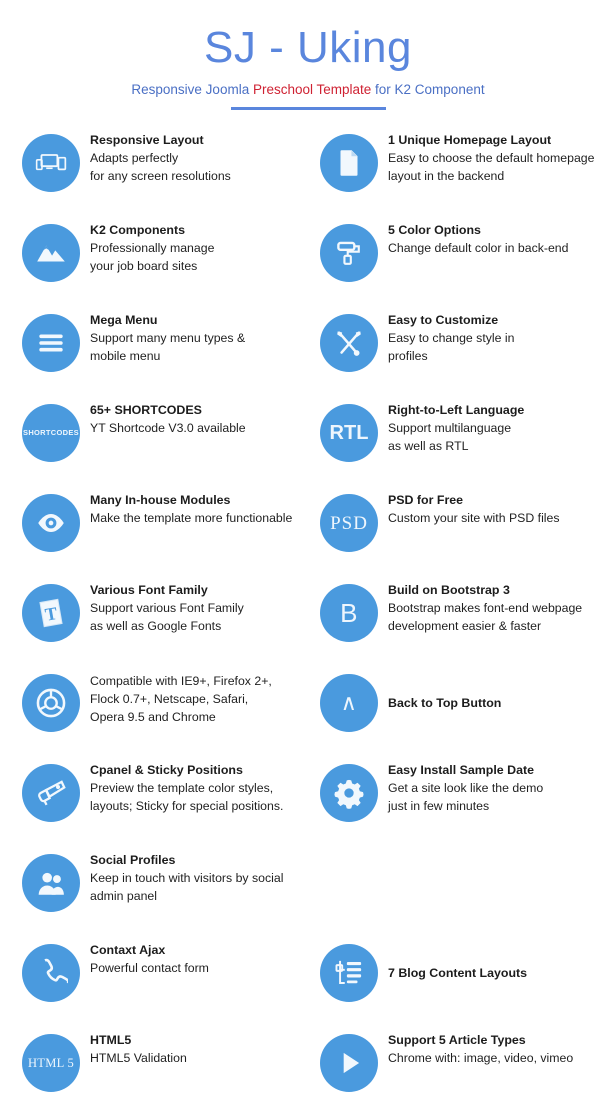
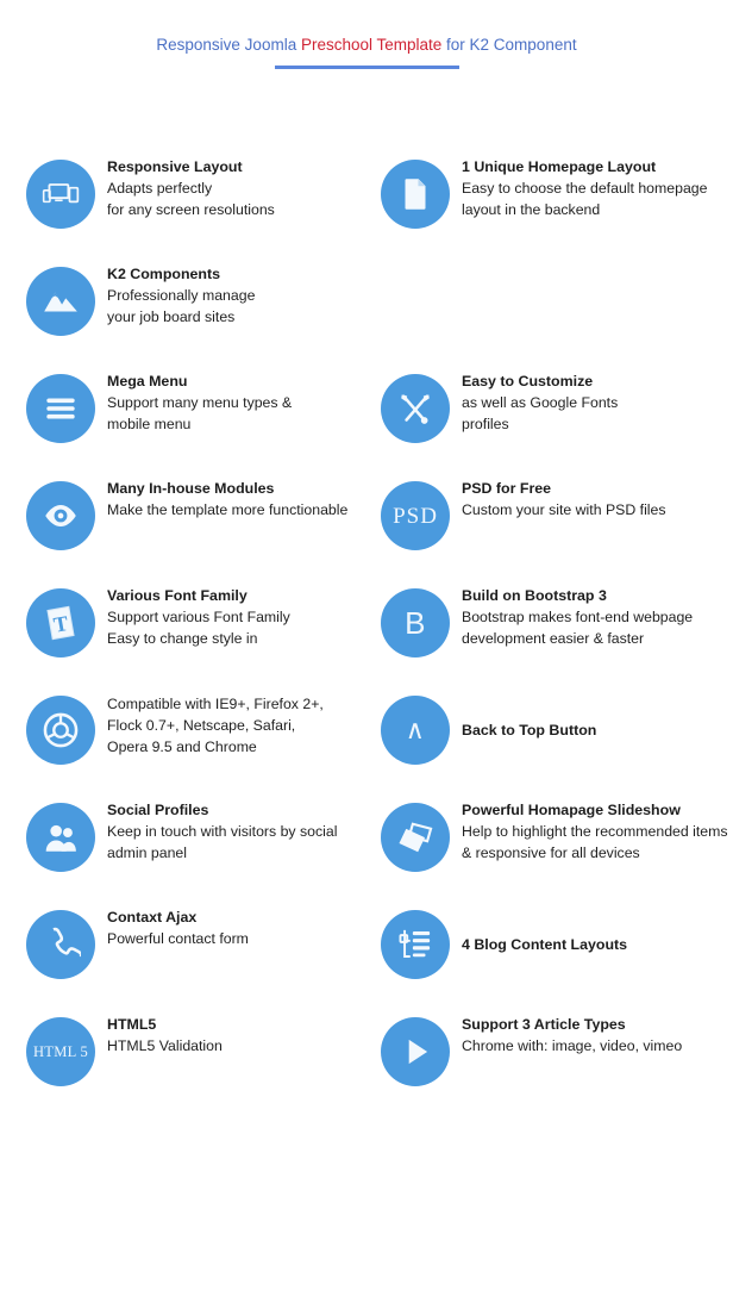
- SJ - Uking
  Responsive Joomla Preschool Template for K2 Component
  Responsive Layout
  Adapts perfectly
  for any screen resolutions
  1 Unique Homepage Layout
  Easy to choose the default homepage
  layout in the backend
  K2 Components
  Professionally manage
  your job board sites
- 5 Color Options
- Change default color in back-end
  Mega Menu
  Support many menu types &
  mobile menu
  Easy to Customize
- Easy to change style in
+ as well as Google Fonts
  profiles
- SHORTCODES
- 65+ SHORTCODES
- YT Shortcode V3.0 available
- RTL
- Right-to-Left Language
- Support multilanguage
- as well as RTL
  Many In-house Modules
  Make the template more functionable
  PSD
  PSD for Free
  Custom your site with PSD files
  Various Font Family
  Support various Font Family
- as well as Google Fonts
+ Easy to change style in
  B
  Build on Bootstrap 3
  Bootstrap makes font-end webpage
  development easier & faster
  Compatible with IE9+, Firefox 2+,
  Flock 0.7+, Netscape, Safari,
  Opera 9.5 and Chrome
  ∧
  Back to Top Button
- Cpanel & Sticky Positions
- Preview the template color styles,
- layouts; Sticky for special positions.
- Easy Install Sample Date
- Get a site look like the demo
- just in few minutes
  Social Profiles
  Keep in touch with visitors by social
  admin panel
+ Powerful Homapage Slideshow
+ Help to highlight the recommended items
+ & responsive for all devices
  Contaxt Ajax
  Powerful contact form
- 7 Blog Content Layouts
+ 4 Blog Content Layouts
  HTML 5
  HTML5
  HTML5 Validation
- Support 5 Article Types
+ Support 3 Article Types
  Chrome with: image, video, vimeo
